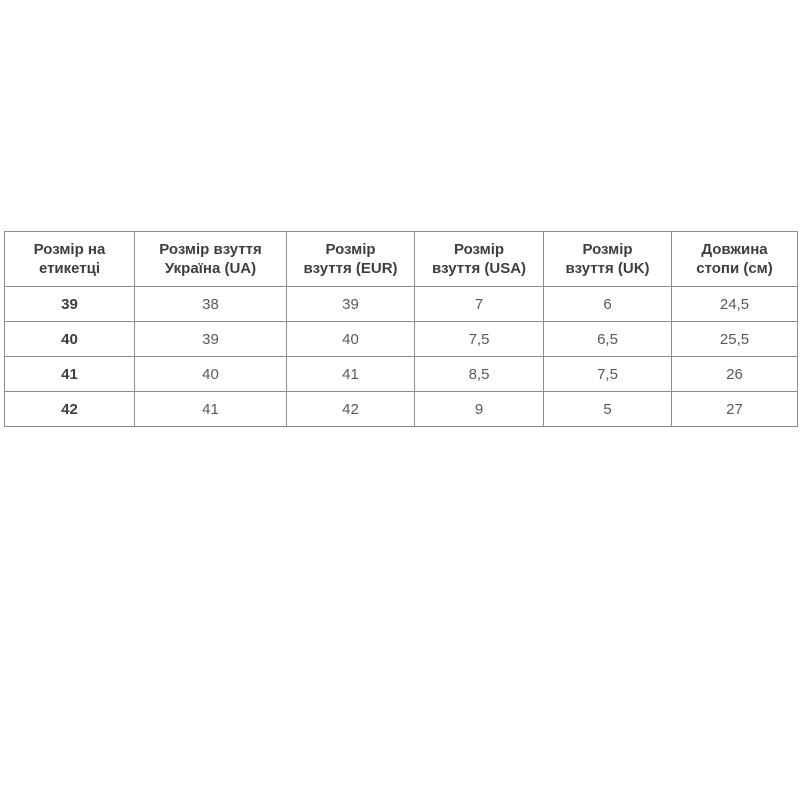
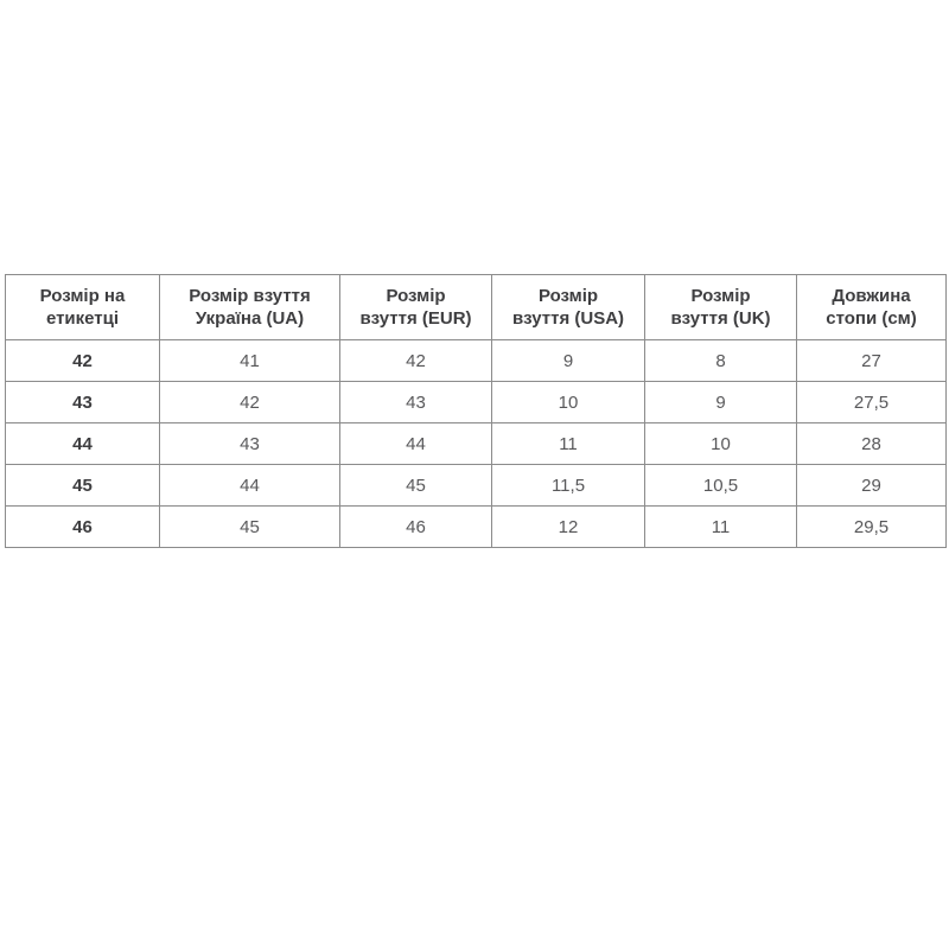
  Розмір на етикетці	Розмір взуття Україна (UA)	Розмір взуття (EUR)	Розмір взуття (USA)	Розмір взуття (UK)	Довжина стопи (см)
- 39	38	39	7	6	24,5
- 40	39	40	7,5	6,5	25,5
- 41	40	41	8,5	7,5	26
- 42	41	42	9	5	27
+ 42	41	42	9	8	27
+ 43	42	43	10	9	27,5
+ 44	43	44	11	10	28
+ 45	44	45	11,5	10,5	29
+ 46	45	46	12	11	29,5
